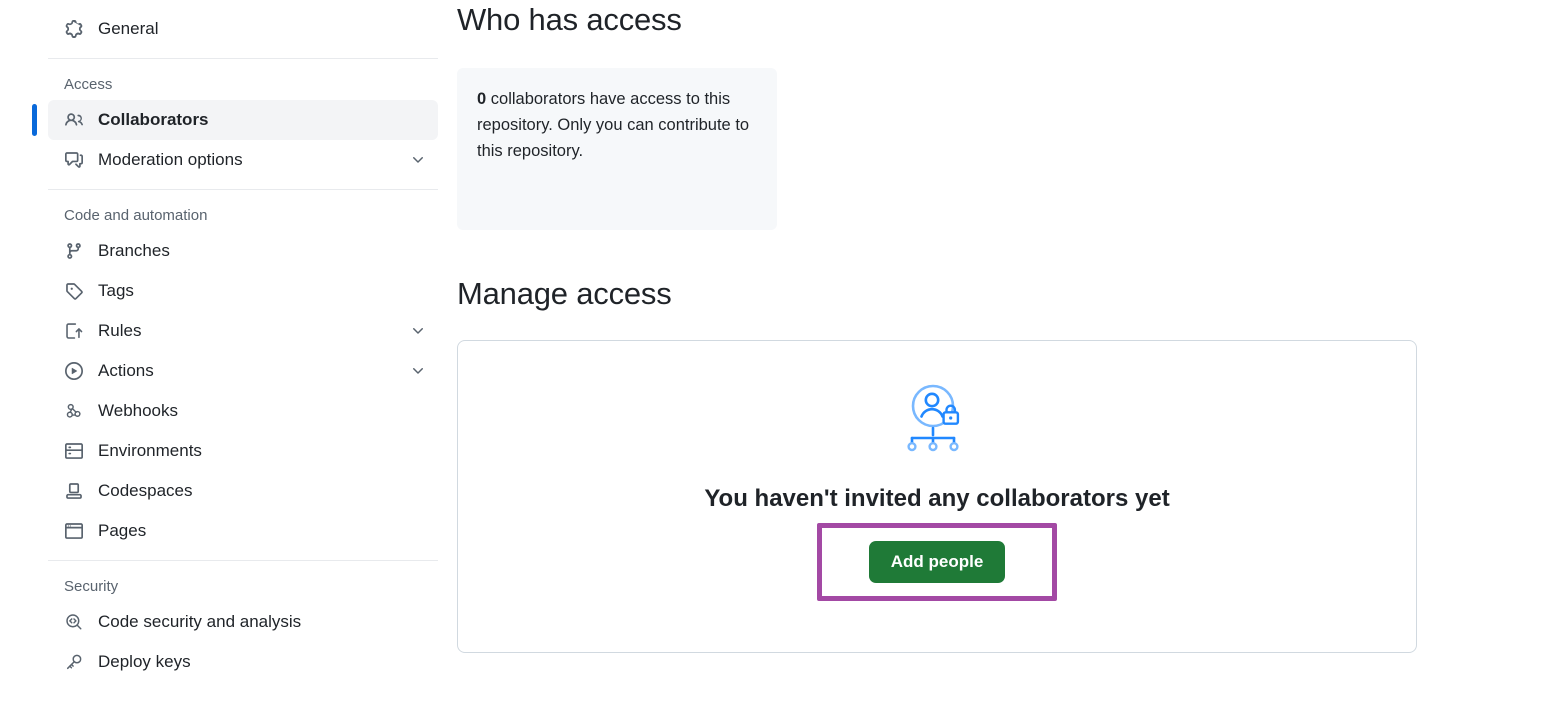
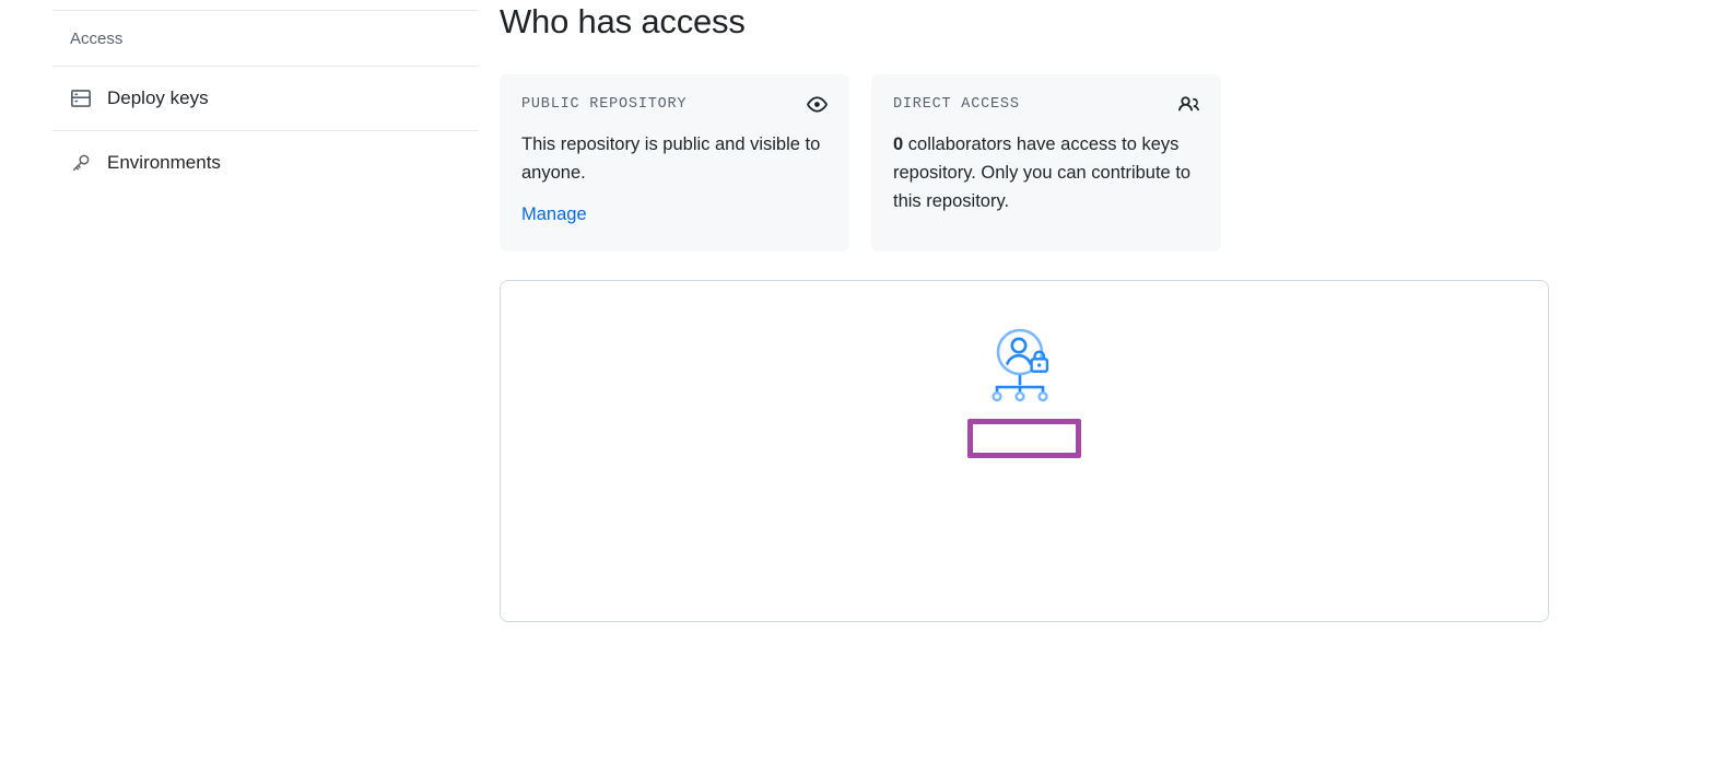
- General
  Access
- Collaborators
- Moderation options
- Code and automation
- Branches
- Tags
- Rules
- Actions
- Webhooks
- Environments
+ Deploy keys
- Codespaces
- Pages
- Security
- Code security and analysis
- Deploy keys
+ Environments
  Who has access
+ PUBLIC REPOSITORY
+ This repository is public and visible to anyone.
+ Manage
+ DIRECT ACCESS
- 0 collaborators have access to this repository. Only you can contribute to this repository.
+ 0 collaborators have access to keys repository. Only you can contribute to this repository.
- Manage access
- You haven't invited any collaborators yet
- Add people
